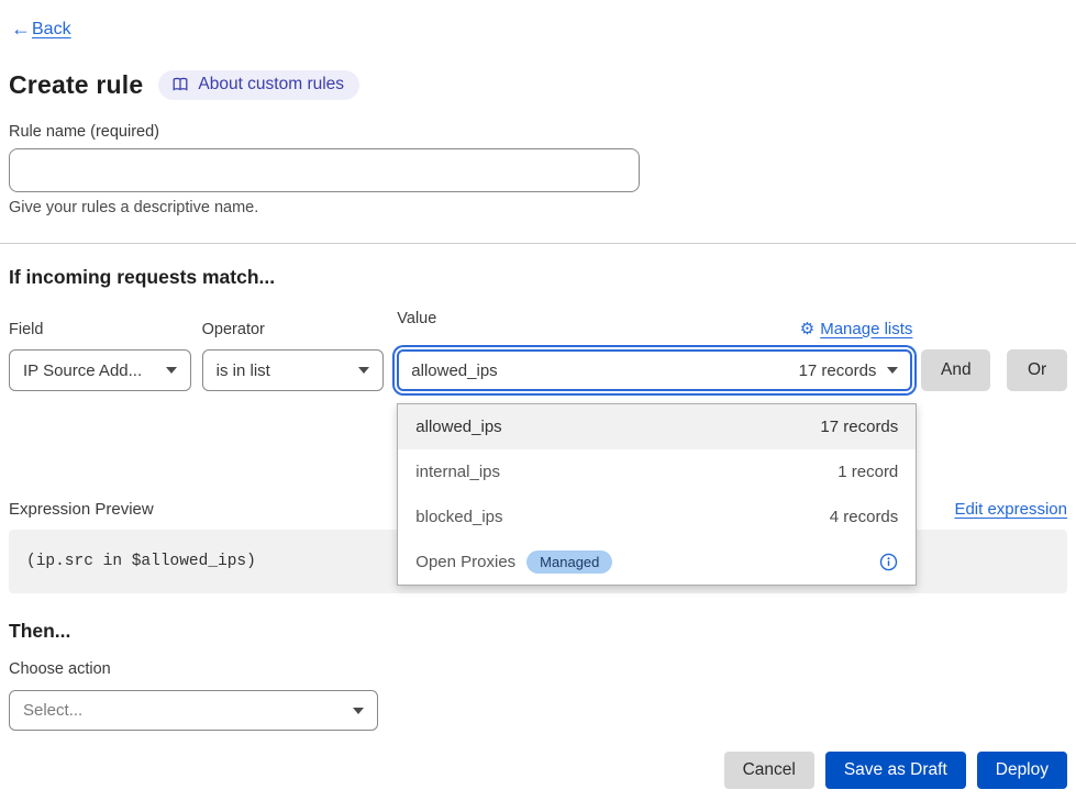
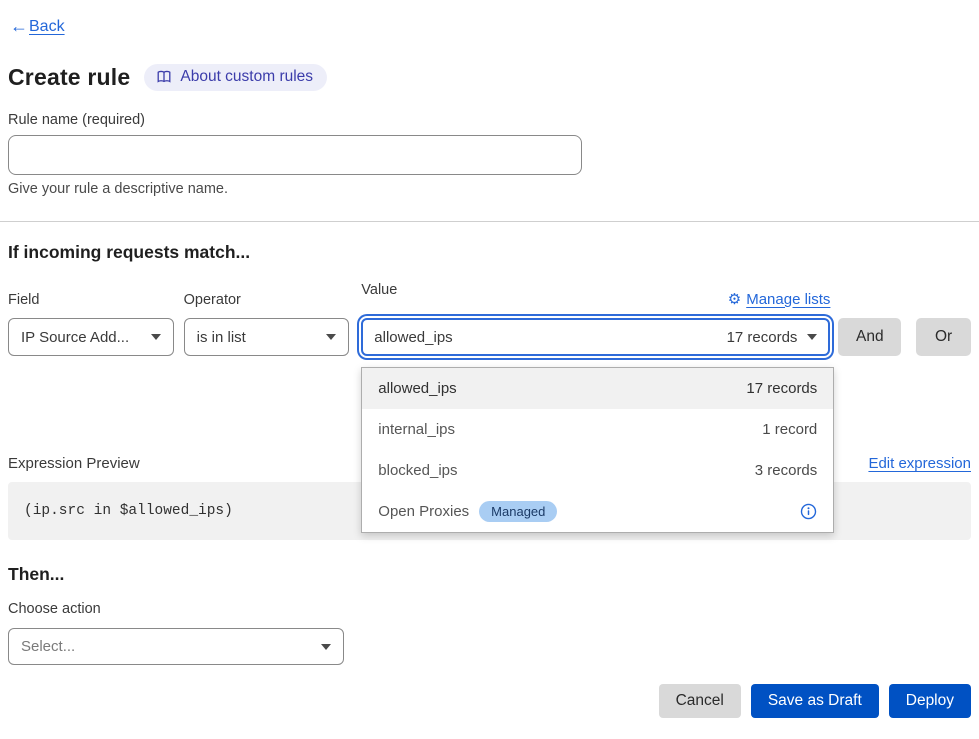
  ←
  Back
  Create rule
  About custom rules
  Rule name (required)
- Give your rules a descriptive name.
+ Give your rule a descriptive name.
  If incoming requests match...
  Field
  IP Source Add...
  Operator
  is in list
  Value
  ⚙
  Manage lists
  allowed_ips
  17 records
  allowed_ips
  17 records
  internal_ips
  1 record
  blocked_ips
- 4 records
+ 3 records
  Open Proxies
  Managed
  And
  Or
  Expression Preview
  Edit expression
  (ip.src in $allowed_ips)
  Then...
  Choose action
  Select...
  Cancel
  Save as Draft
  Deploy
